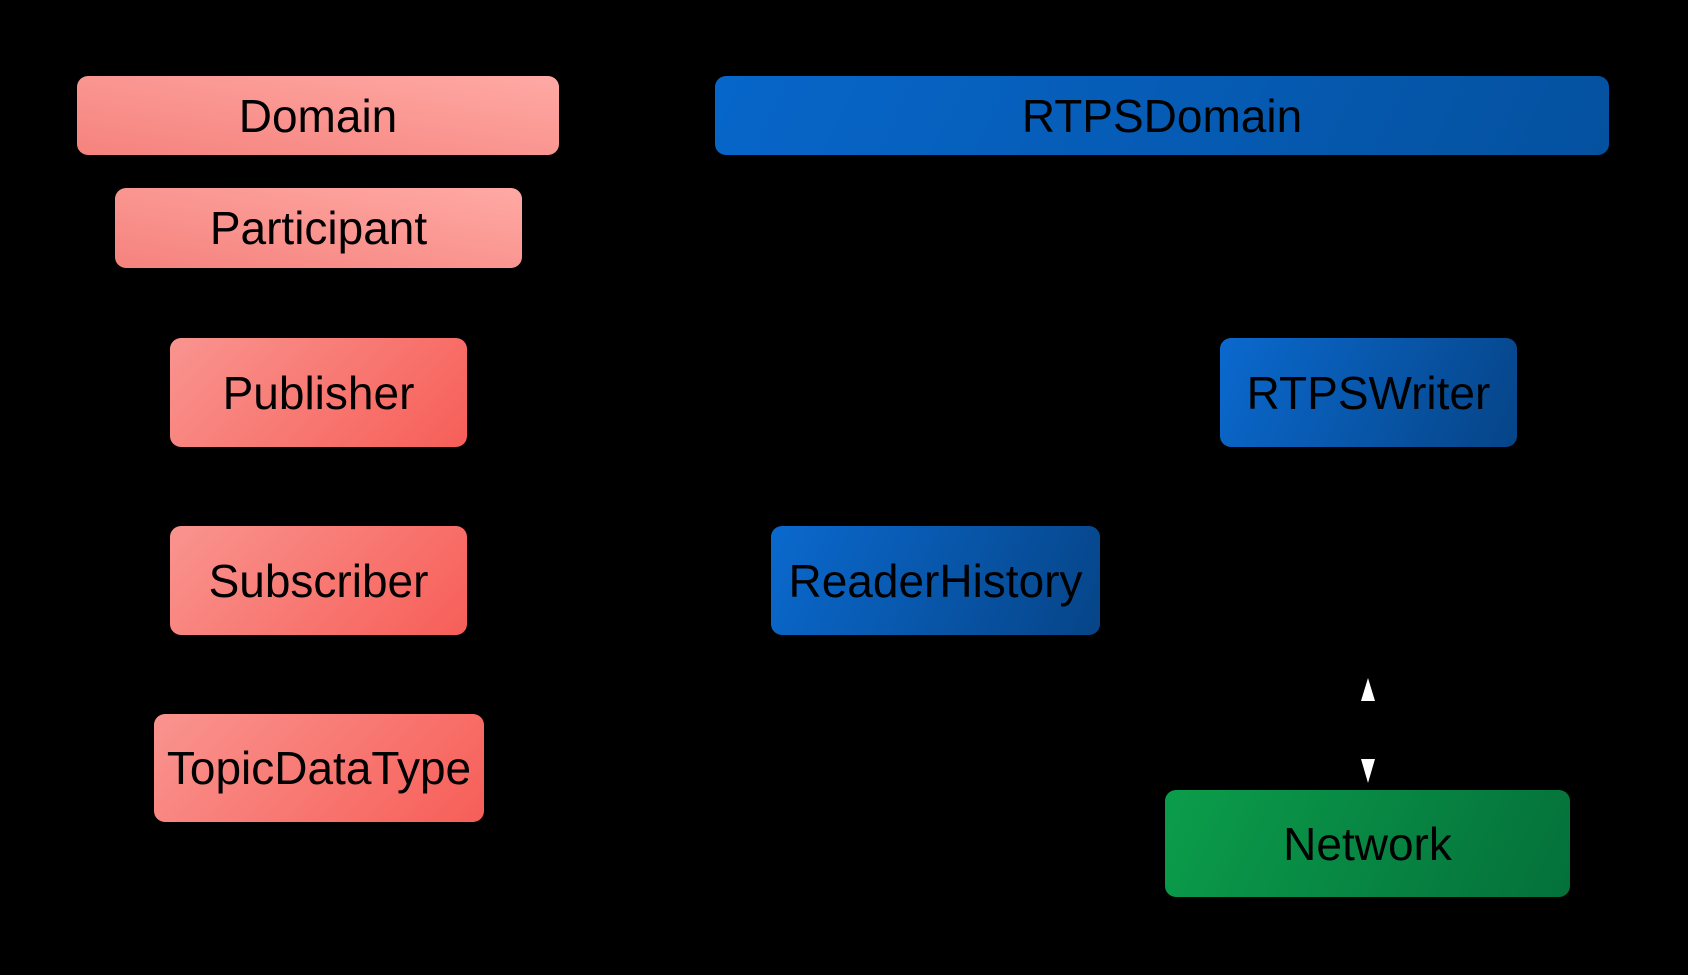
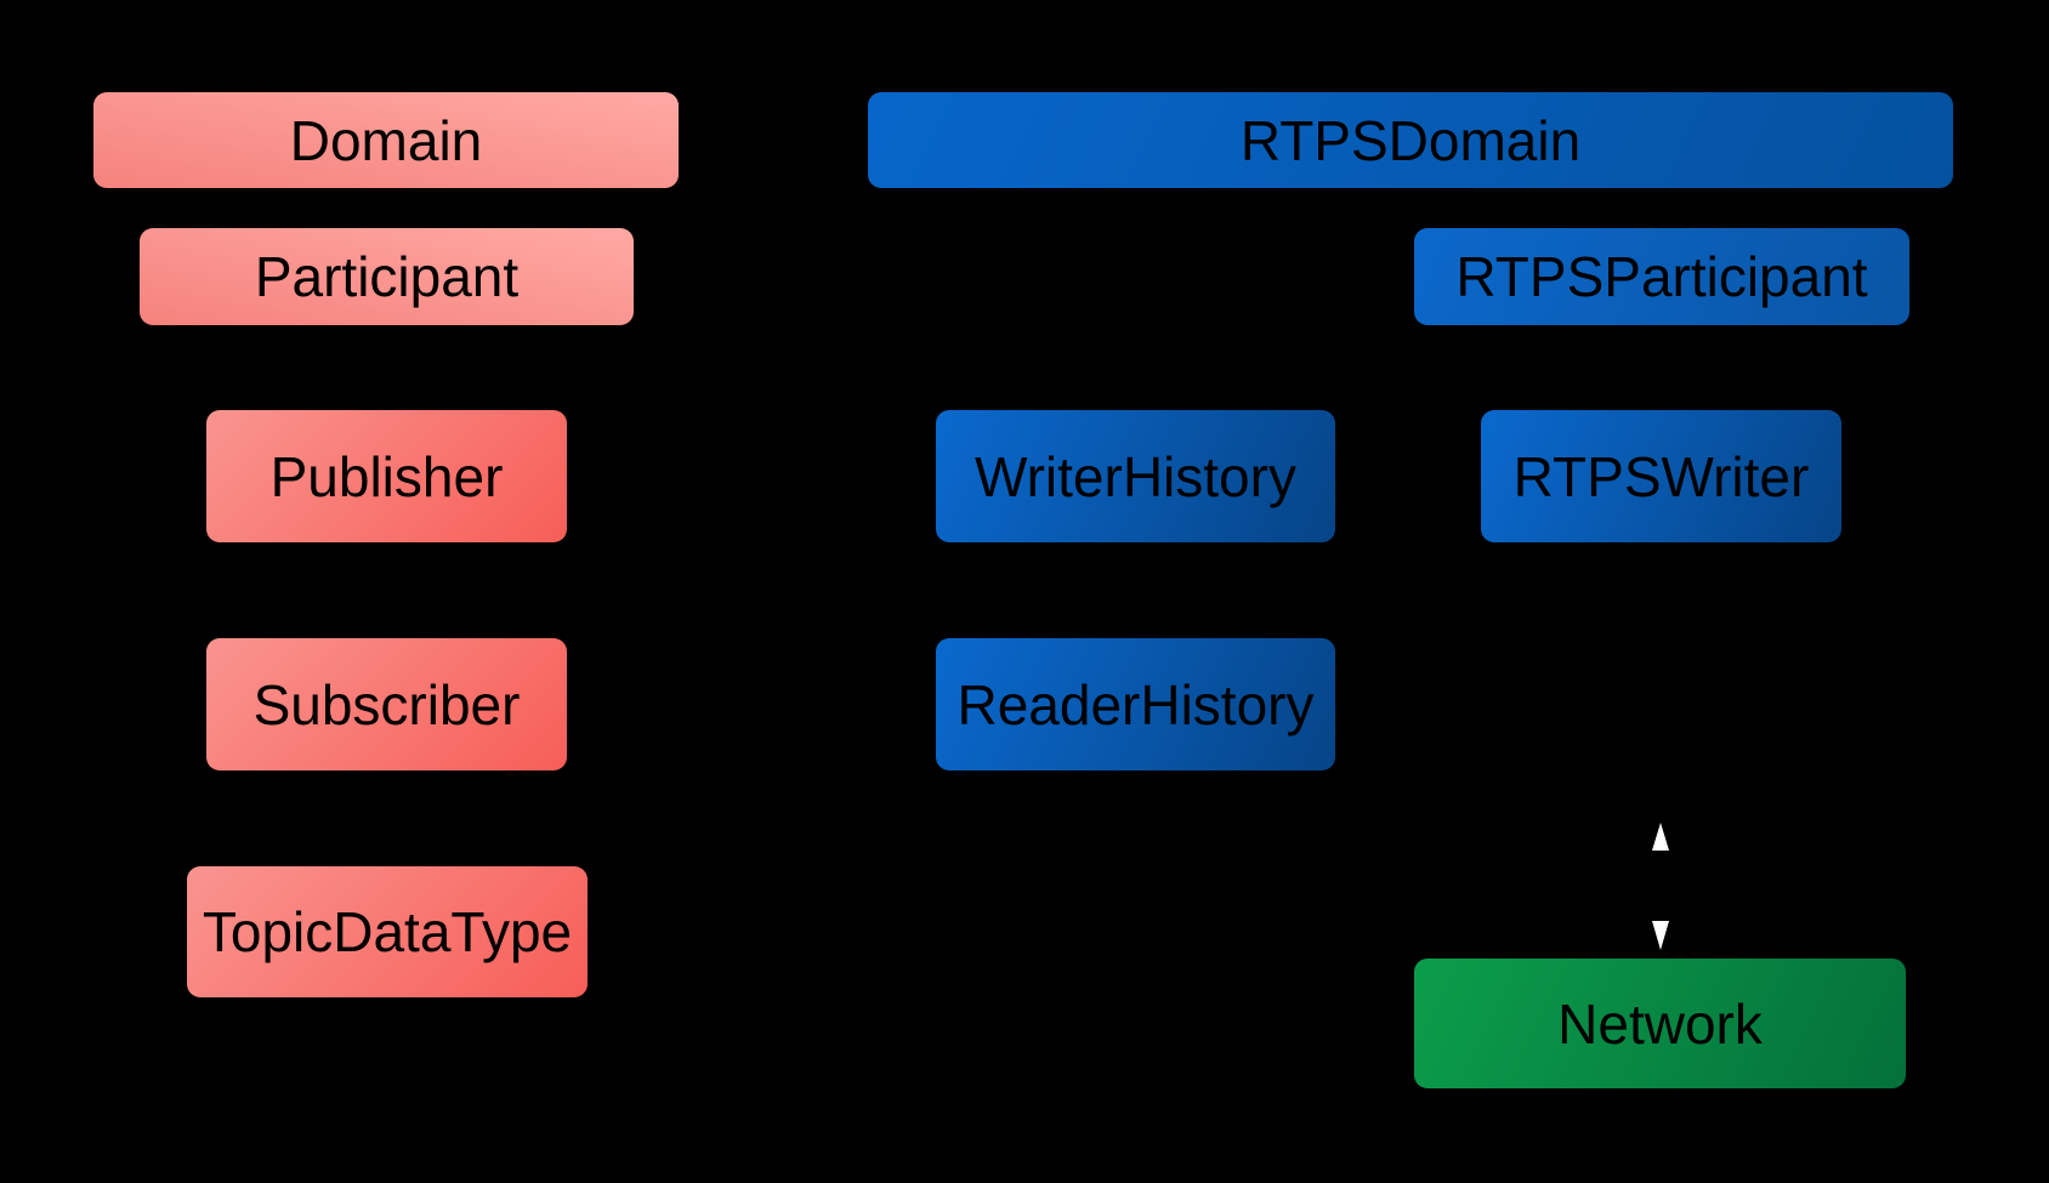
  Domain
  Participant
  Publisher
  Subscriber
  TopicDataType
  RTPSDomain
+ RTPSParticipant
+ WriterHistory
  RTPSWriter
  ReaderHistory
  Network
